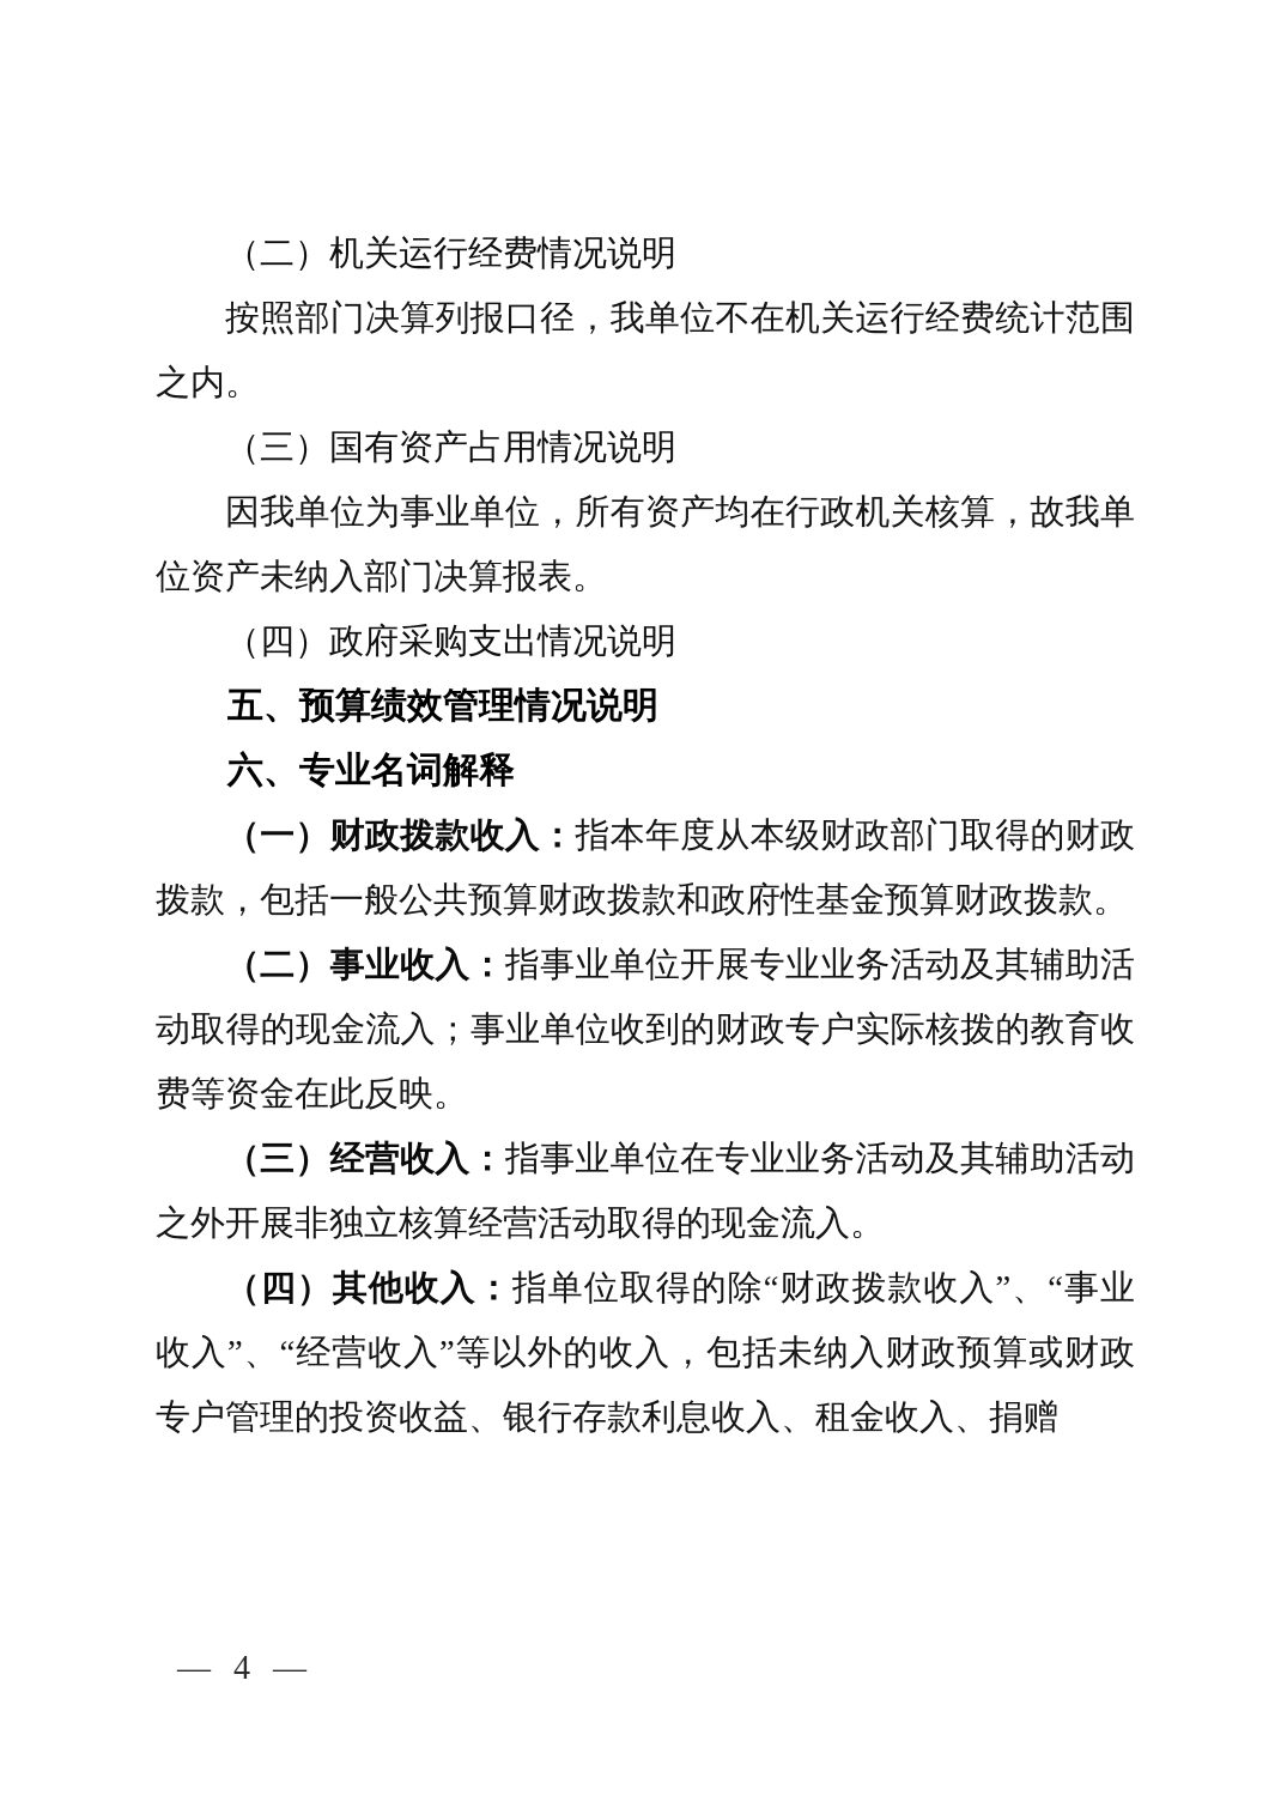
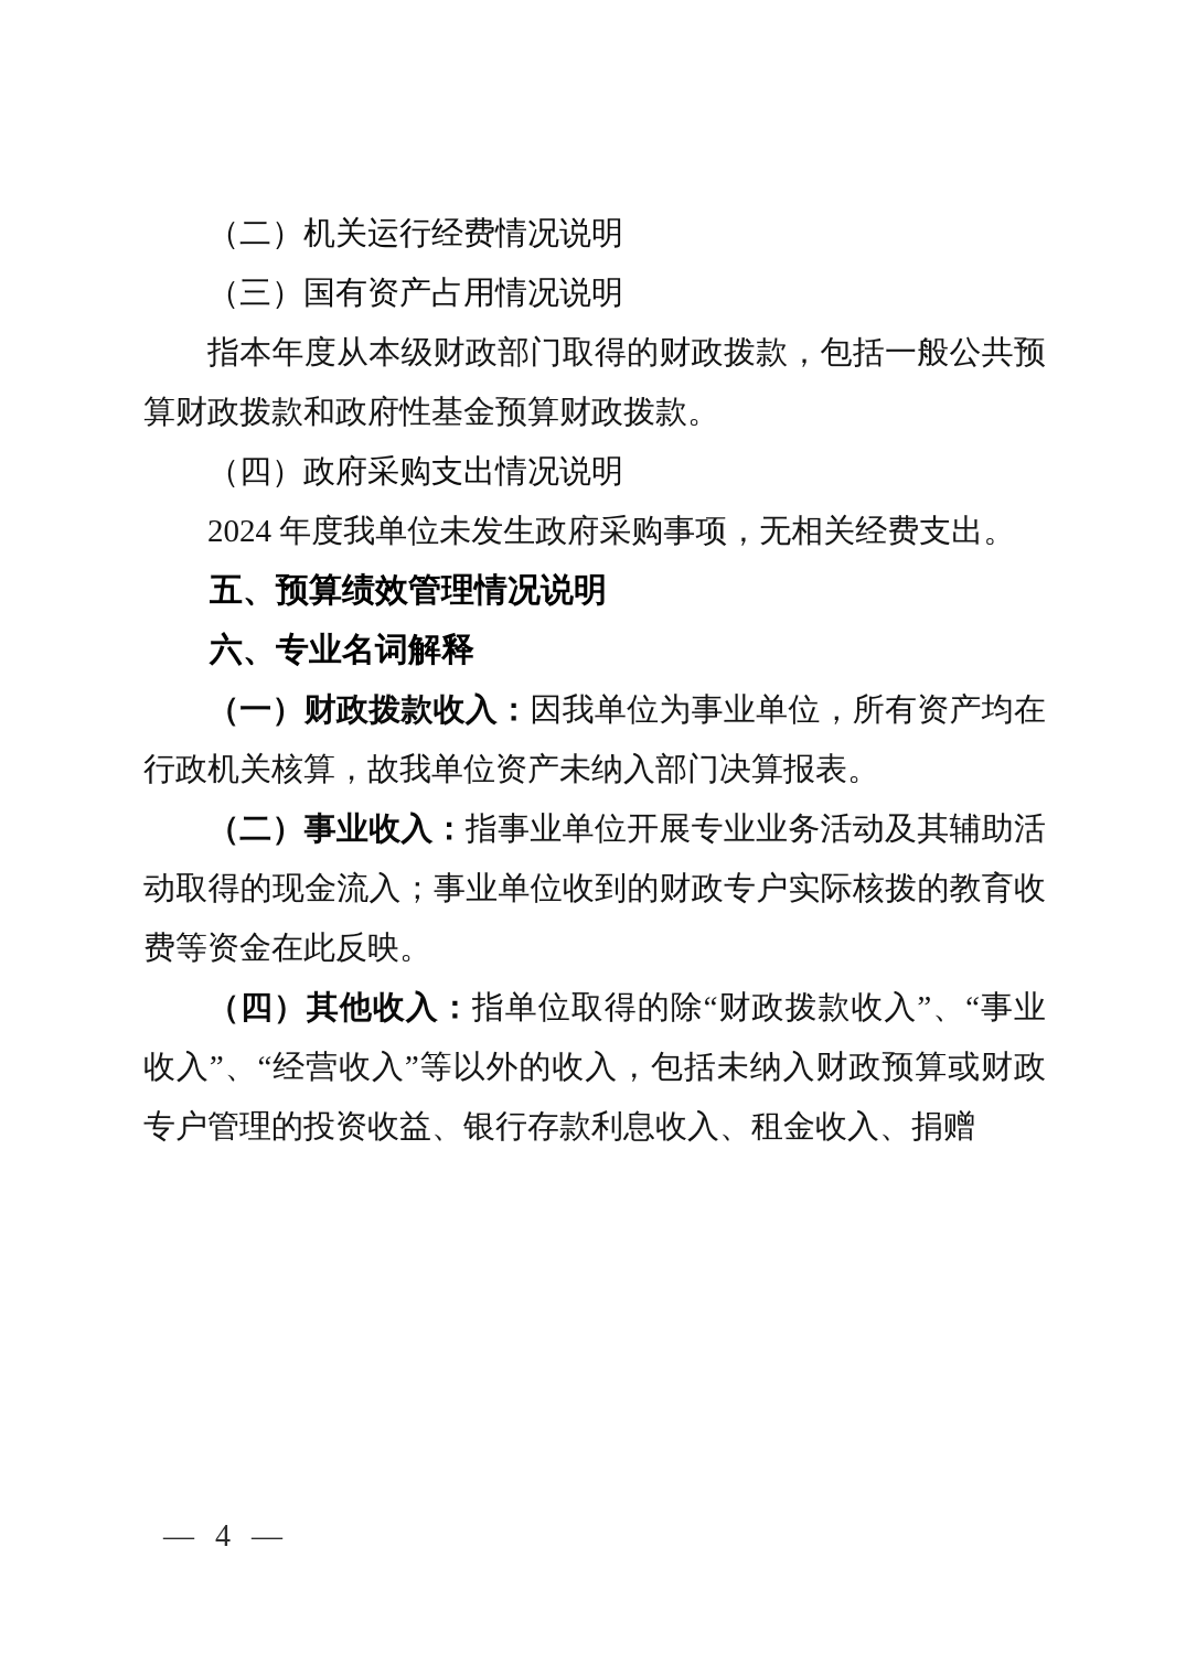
  （二）机关运行经费情况说明
- 按照部门决算列报口径，我单位不在机关运行经费统计范围之内。
  （三）国有资产占用情况说明
- 因我单位为事业单位，所有资产均在行政机关核算，故我单位资产未纳入部门决算报表。
+ 指本年度从本级财政部门取得的财政拨款，包括一般公共预算财政拨款和政府性基金预算财政拨款。
  （四）政府采购支出情况说明
+ 2024 年度我单位未发生政府采购事项，无相关经费支出。
  五、预算绩效管理情况说明
  六、专业名词解释
- （一）财政拨款收入：指本年度从本级财政部门取得的财政拨款，包括一般公共预算财政拨款和政府性基金预算财政拨款。
+ （一）财政拨款收入：因我单位为事业单位，所有资产均在行政机关核算，故我单位资产未纳入部门决算报表。
  （二）事业收入：指事业单位开展专业业务活动及其辅助活动取得的现金流入；事业单位收到的财政专户实际核拨的教育收费等资金在此反映。
- （三）经营收入：指事业单位在专业业务活动及其辅助活动之外开展非独立核算经营活动取得的现金流入。
  （四）其他收入：指单位取得的除“财政拨款收入”、“事业收入”、“经营收入”等以外的收入，包括未纳入财政预算或财政专户管理的投资收益、银行存款利息收入、租金收入、捐赠
  — 4 —
